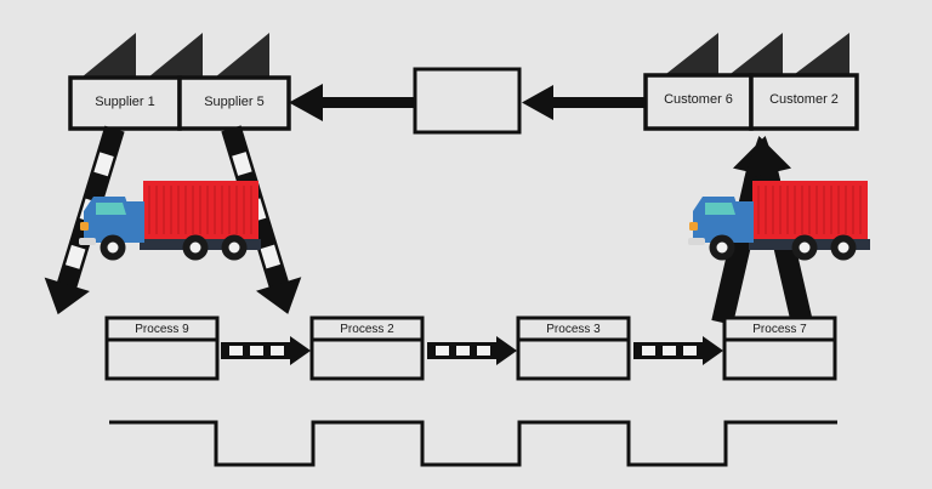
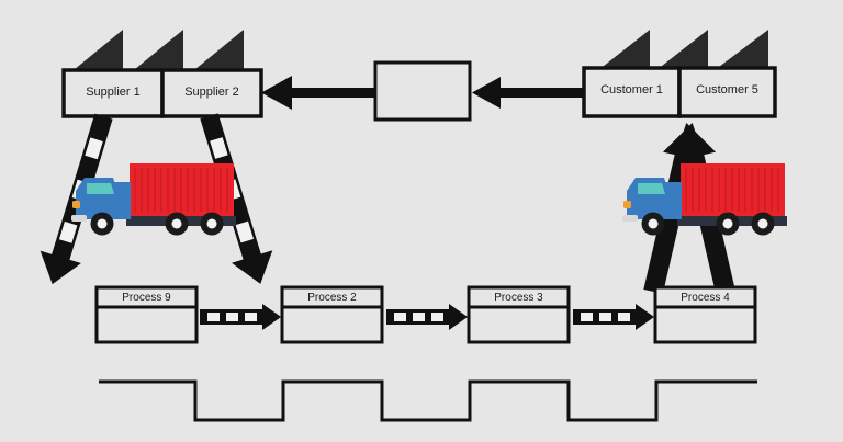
  Supplier 1
- Supplier 5
+ Supplier 2
- Customer 6
+ Customer 1
- Customer 2
+ Customer 5
  Process 9
  Process 2
  Process 3
- Process 7
+ Process 4
